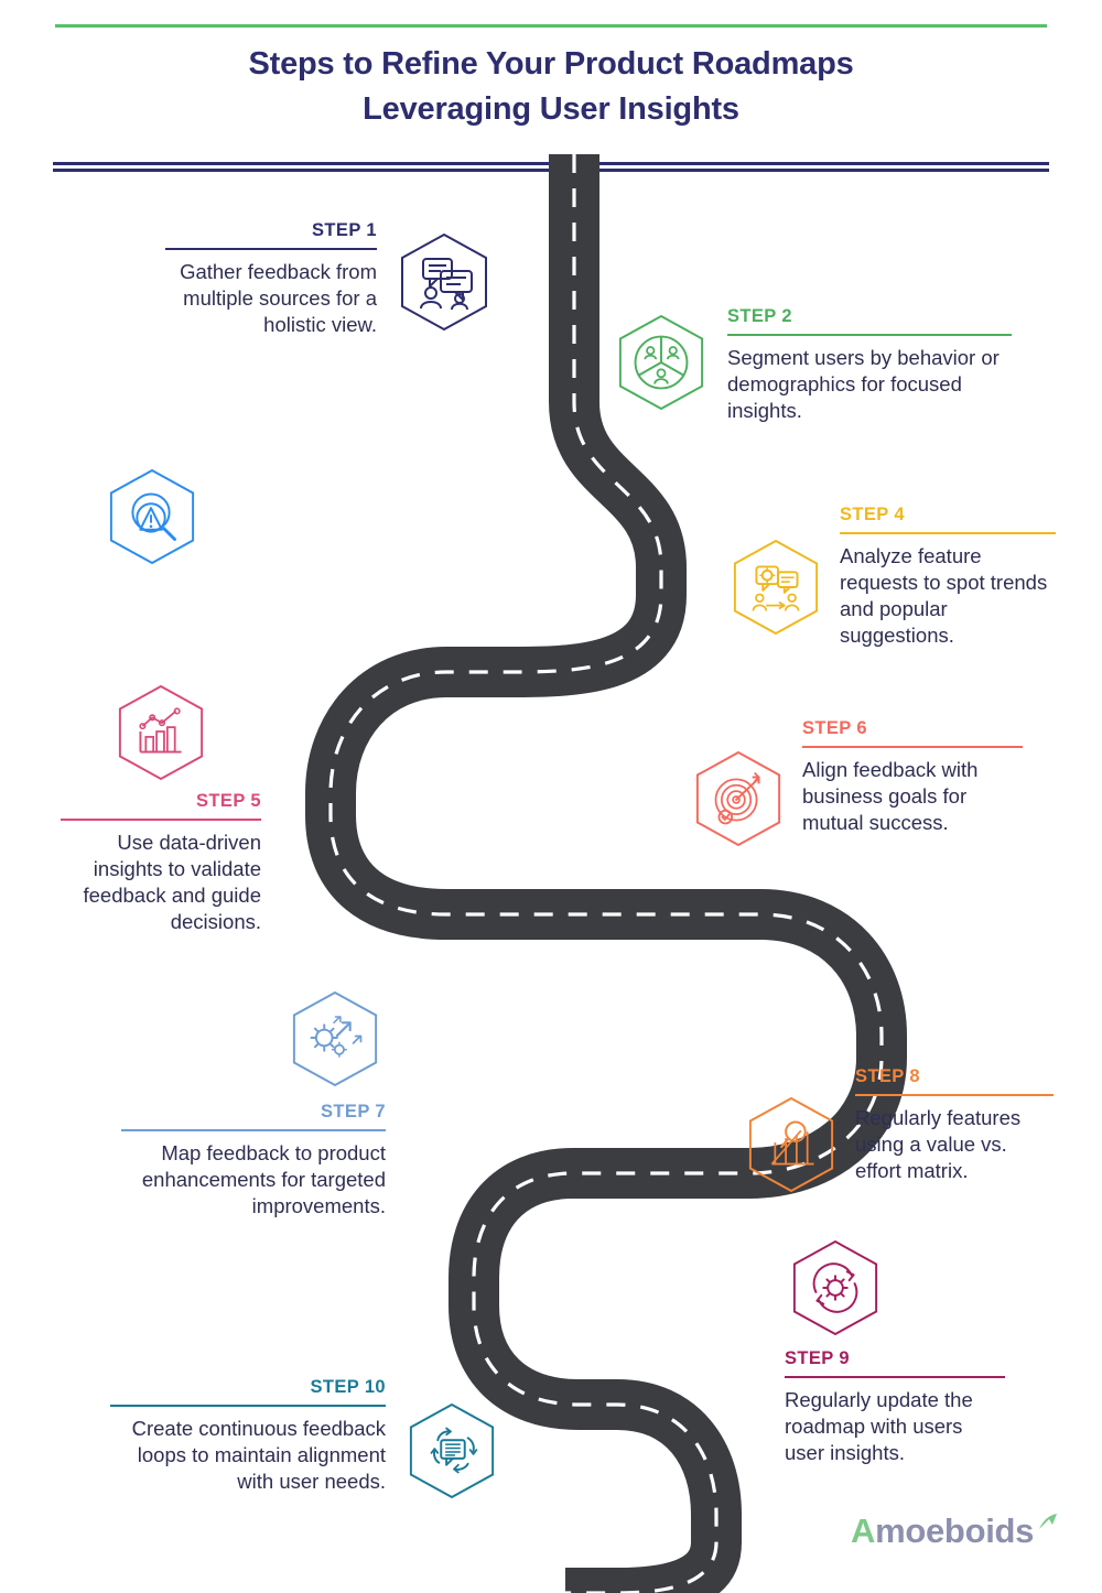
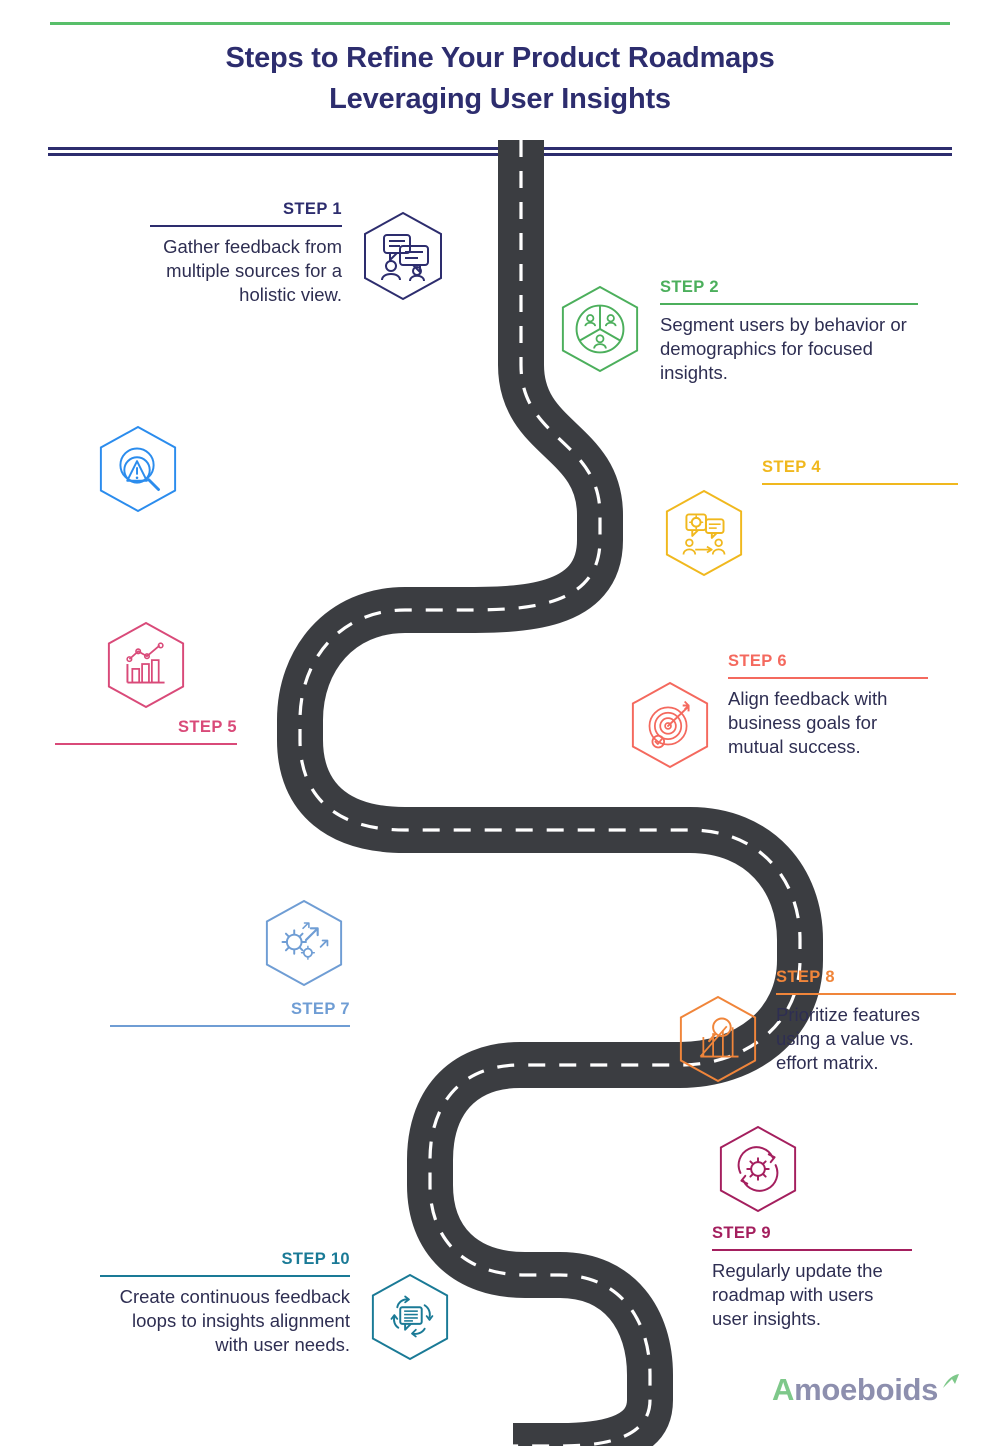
  Steps to Refine Your Product Roadmaps
  Leveraging User Insights
  STEP 1
  Gather feedback from multiple sources for a holistic view.
  STEP 2
  Segment users by behavior or demographics for focused insights.
  STEP 4
- Analyze feature requests to spot trends and popular suggestions.
  STEP 5
- Use data-driven insights to validate feedback and guide decisions.
  STEP 6
  Align feedback with business goals for mutual success.
  STEP 7
- Map feedback to product enhancements for targeted improvements.
  STEP 8
- Regularly features using a value vs. effort matrix.
+ Prioritize features using a value vs. effort matrix.
  STEP 9
  Regularly update the roadmap with users user insights.
  STEP 10
- Create continuous feedback loops to maintain alignment with user needs.
+ Create continuous feedback loops to insights alignment with user needs.
  Amoeboids
